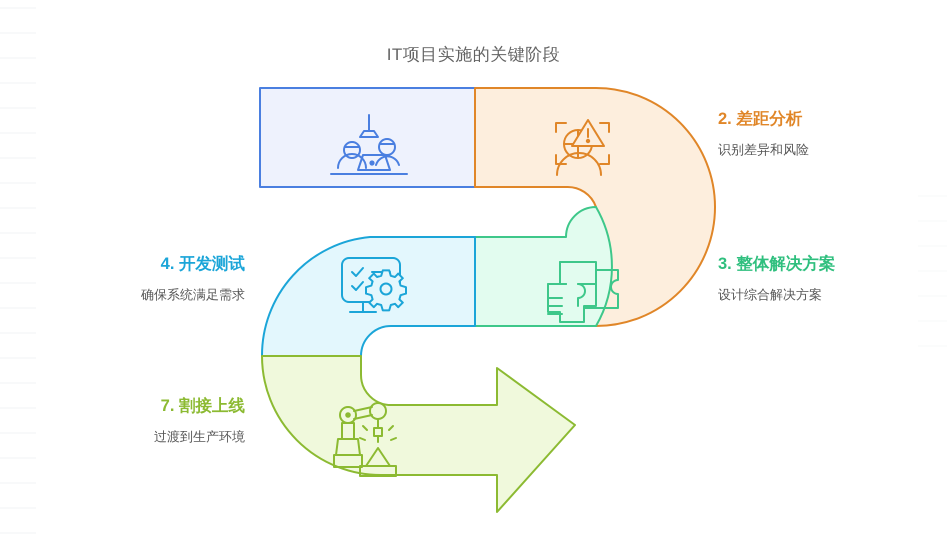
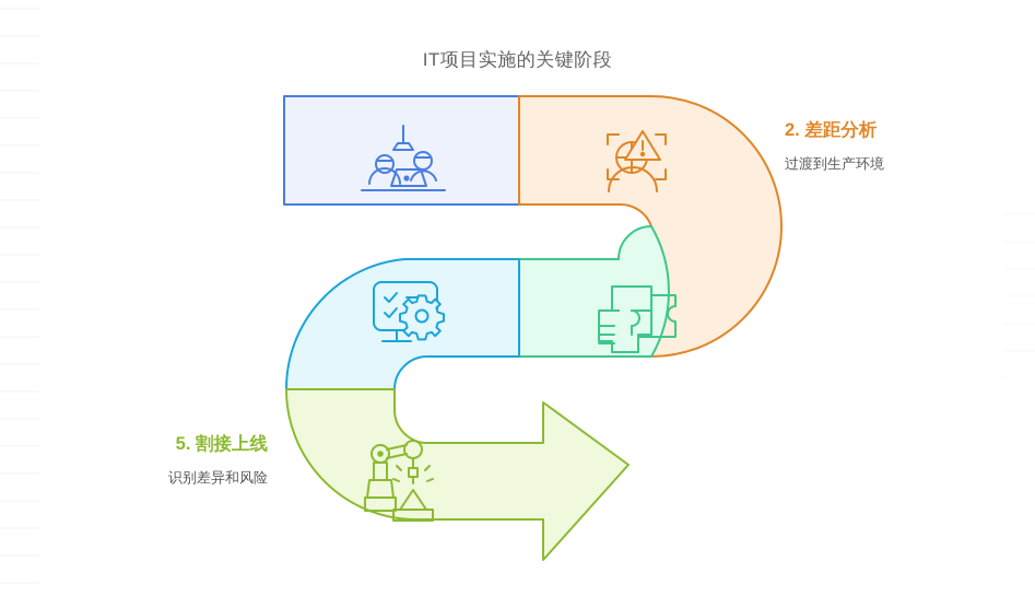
  IT项目实施的关键阶段
  2. 差距分析
- 识别差异和风险
+ 过渡到生产环境
- 3. 整体解决方案
- 设计综合解决方案
- 4. 开发测试
- 确保系统满足需求
- 7. 割接上线
+ 5. 割接上线
- 过渡到生产环境
+ 识别差异和风险
